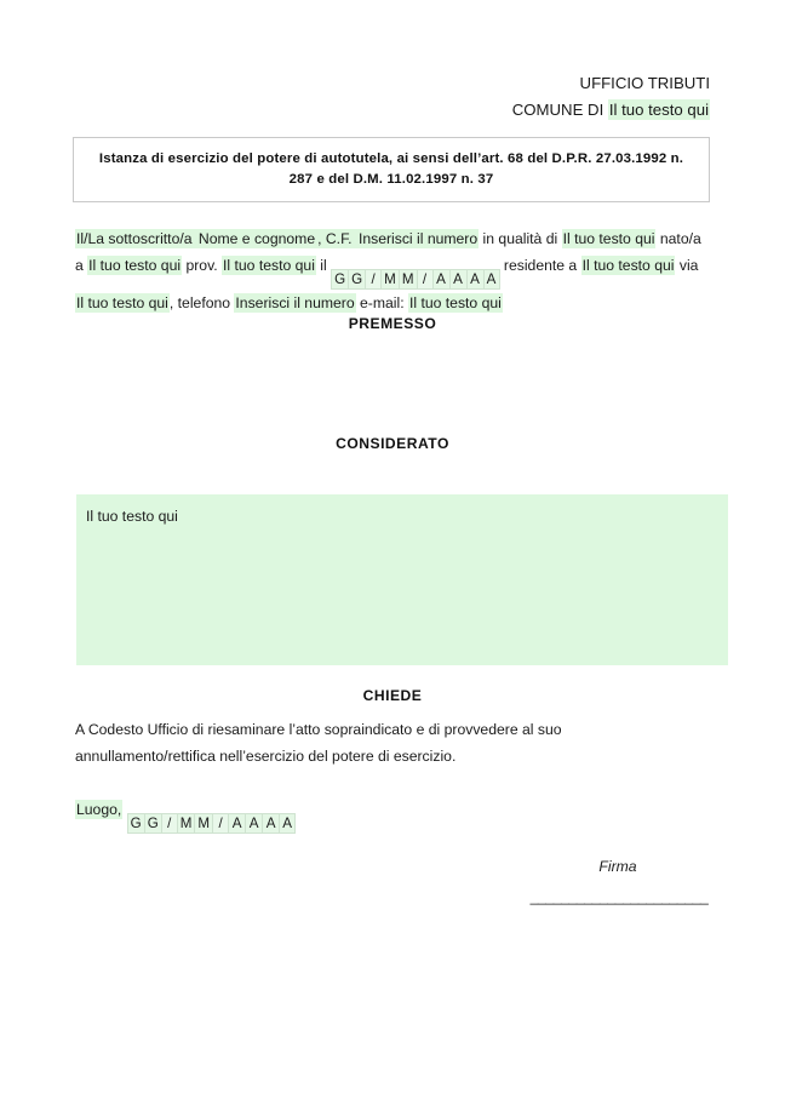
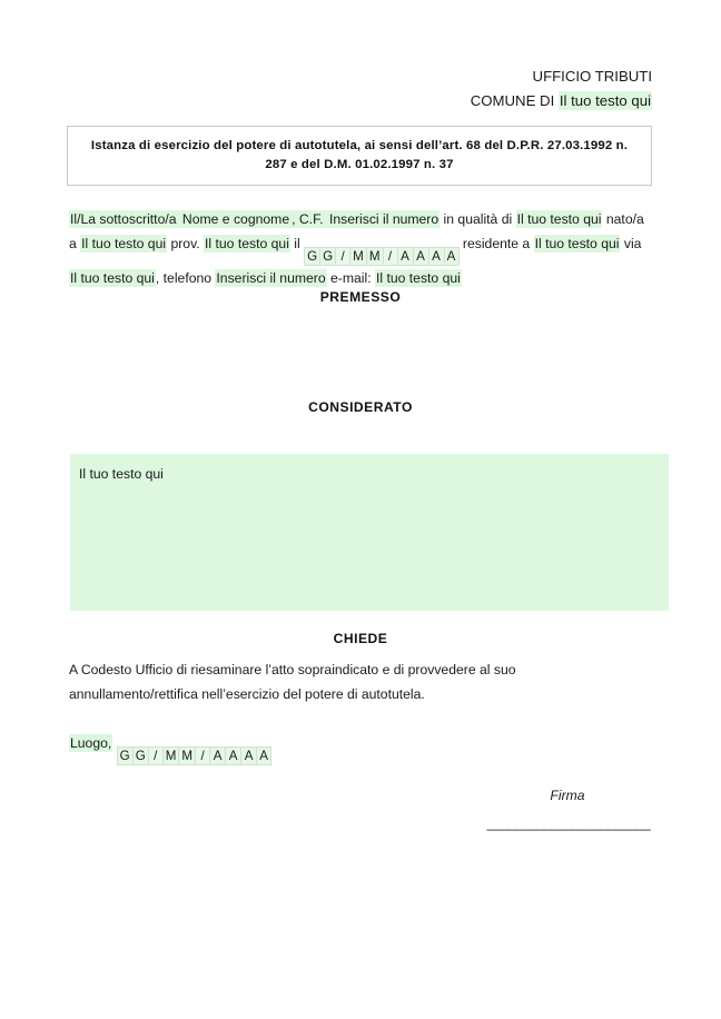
  UFFICIO TRIBUTI
  COMUNE DI Il tuo testo qui
- Istanza di esercizio del potere di autotutela, ai sensi dell’art. 68 del D.P.R. 27.03.1992 n. 287 e del D.M. 11.02.1997 n. 37
+ Istanza di esercizio del potere di autotutela, ai sensi dell’art. 68 del D.P.R. 27.03.1992 n. 287 e del D.M. 01.02.1997 n. 37
  Il/La sottoscritto/a Nome e cognome , C.F. Inserisci il numero in qualità di Il tuo testo qui nato/a a Il tuo testo qui prov. Il tuo testo qui il G G / M M / A A A A residente a Il tuo testo qui via Il tuo testo qui, telefono Inserisci il numero e-mail: Il tuo testo qui
  PREMESSO
  CONSIDERATO
  Il tuo testo qui
  CHIEDE
- A Codesto Ufficio di riesaminare l’atto sopraindicato e di provvedere al suo annullamento/rettifica nell’esercizio del potere di esercizio.
+ A Codesto Ufficio di riesaminare l’atto sopraindicato e di provvedere al suo annullamento/rettifica nell’esercizio del potere di autotutela.
  Luogo, G G / M M / A A A A
  Firma
  _______________________
